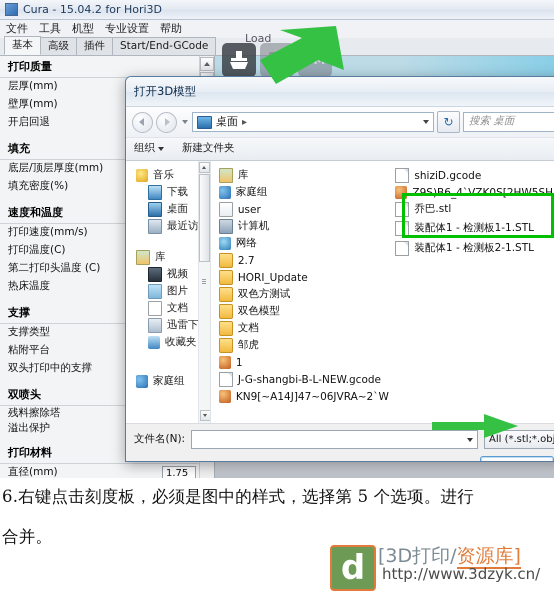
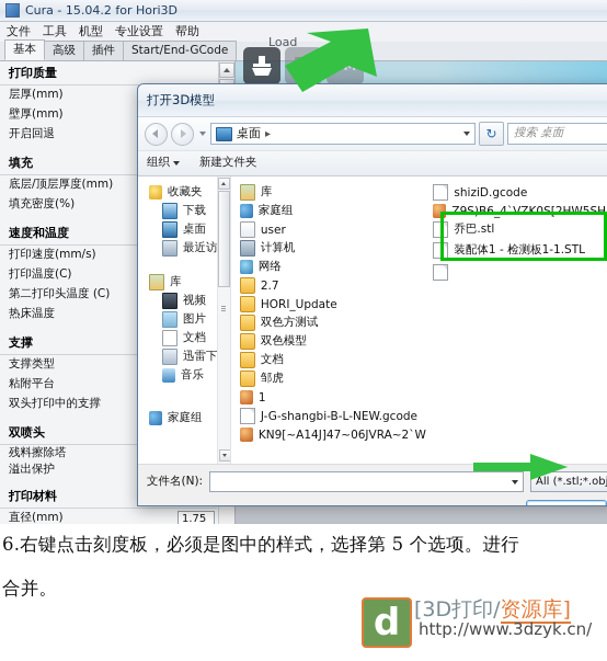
  Cura - 15.04.2 for Hori3D
  文件
  工具
  机型
  专业设置
  帮助
  基本
  高级
  插件
  Start/End-GCode
  打印质量
  层厚(mm)
  壁厚(mm)
  开启回退
  填充
  底层/顶层厚度(mm)
  填充密度(%)
  速度和温度
  打印速度(mm/s)
  打印温度(C)
  第二打印头温度 (C)
  热床温度
  支撑
  支撑类型
  粘附平台
  双头打印中的支撑
  双喷头
  残料擦除塔
  溢出保护
  打印材料
  直径(mm)
  1.75
  Load
  打开3D模型
  桌面
  ▸
  ↻
  搜索 桌面
  组织
  新建文件夹
- 音乐
+ 收藏夹
  下载
  桌面
  库
  视频
  图片
  文档
  迅雷下
- 收藏夹
+ 音乐
  家庭组
  库
  家庭组
  user
  计算机
  网络
  2.7
  HORI_Update
  双色方测试
  双色模型
  文档
  邹虎
  1
  J-G-shangbi-B-L-NEW.gcode
  KN9[~A14J]47~06JVRA~2`W
  shiziD.gcode
  Z9S)B6_4`VZK0S[2HW5SH
  乔巴.stl
  装配体1 - 检测板1-1.STL
- 装配体1 - 检测板2-1.STL
  文件名(N):
  All (*.stl;*.ob
  6.右键点击刻度板，必须是图中的样式，选择第 5 个选项。进行
  合并。
  d
  [3D打印/资源库]
  http://www.3dzyk.cn/
